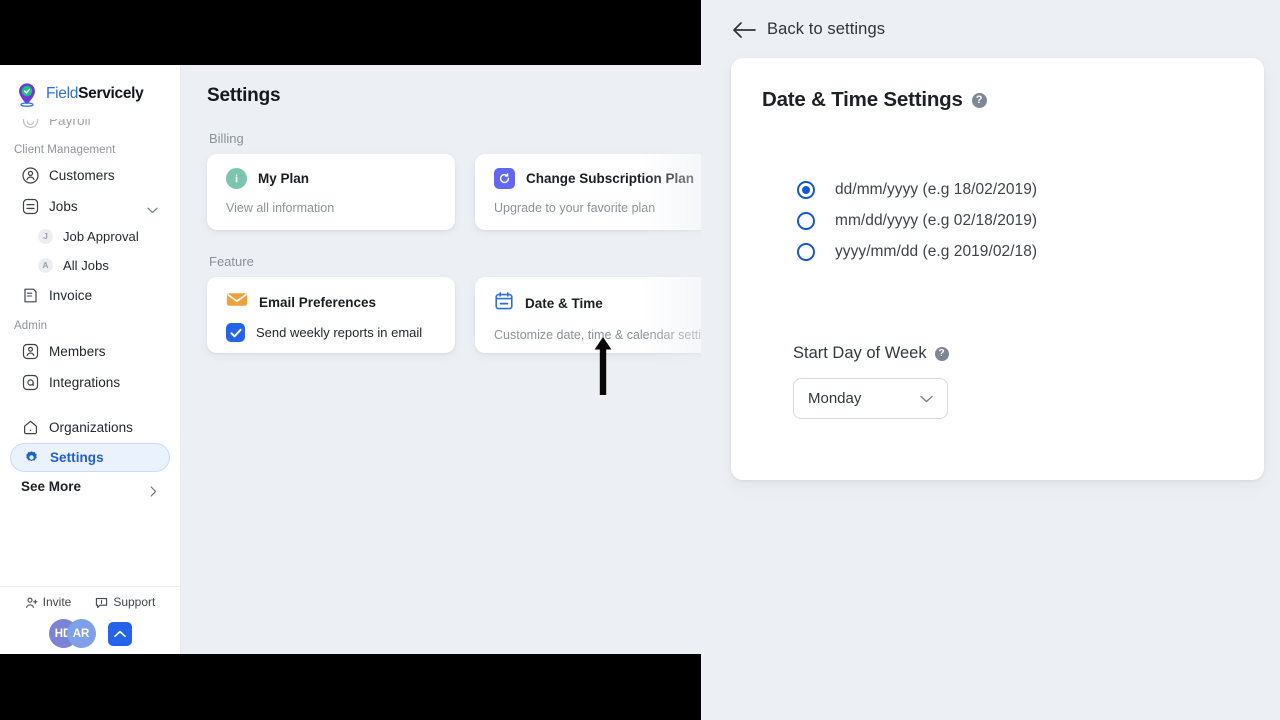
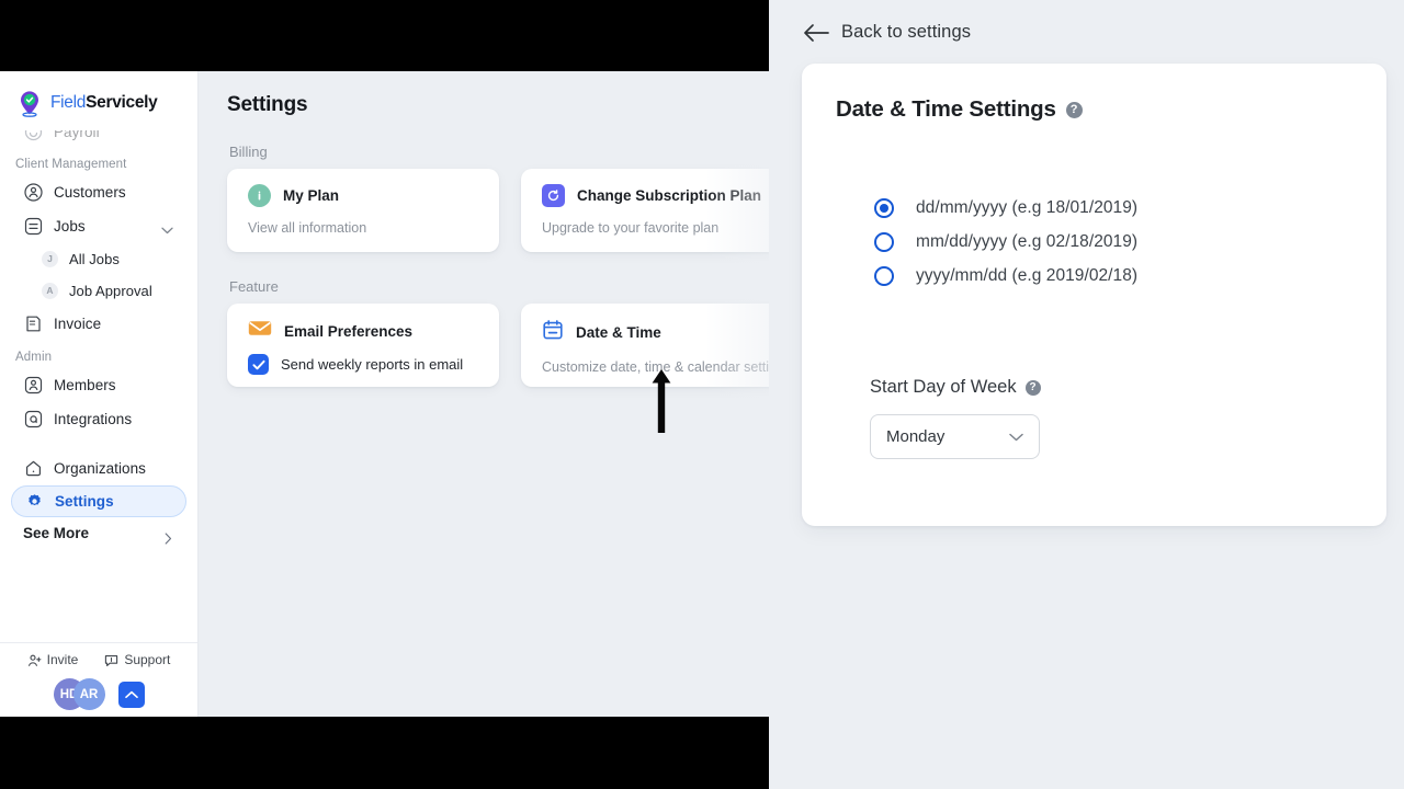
  Back to settings
  Date & Time Settings
  ?
- dd/mm/yyyy (e.g 18/02/2019)
+ dd/mm/yyyy (e.g 18/01/2019)
  mm/dd/yyyy (e.g 02/18/2019)
  yyyy/mm/dd (e.g 2019/02/18)
  Start Day of Week
  ?
  Monday
  FieldServicely
  Payroll
  Client Management
  Customers
  Jobs
  J
- Job Approval
+ All Jobs
  A
- All Jobs
+ Job Approval
  Invoice
  Admin
  Members
  Integrations
  Organizations
  Settings
  See More
  Invite
  Support
  AR
  Settings
  Billing
  My Plan
  View all information
  Upgrade to your favorite pl
  Feature
  Email Preferences
  Send weekly reports in email
  Date & Time
